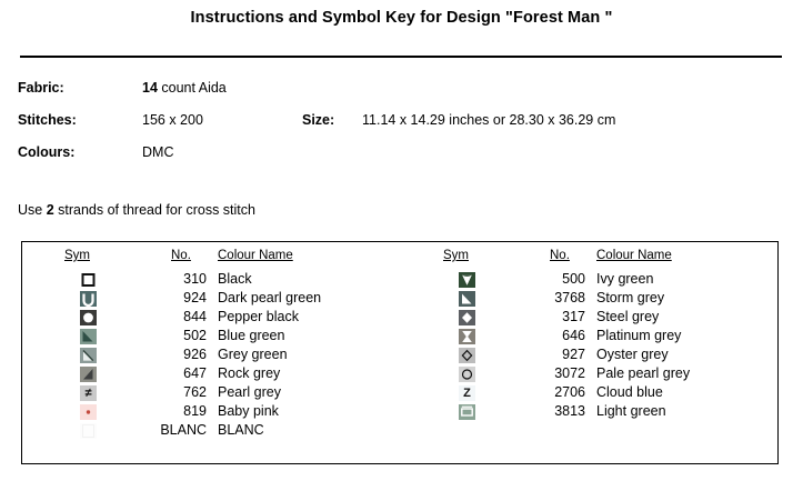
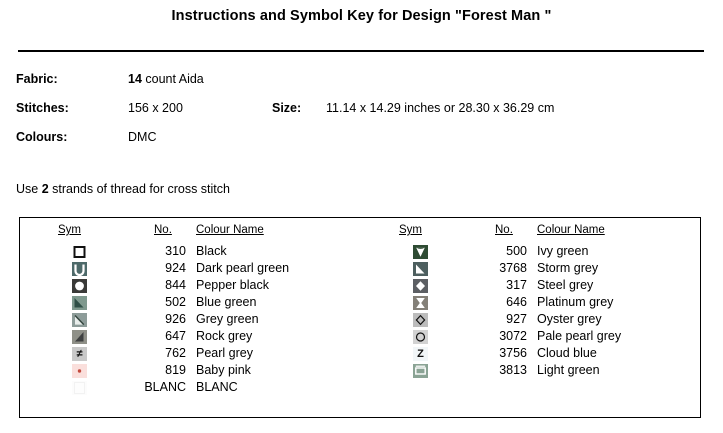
  Instructions and Symbol Key for Design "Forest Man "
  Fabric:
  14 count Aida
  Stitches:
  156 x 200
  Size:
  11.14 x 14.29 inches or 28.30 x 36.29 cm
  Colours:
  DMC
  Use 2 strands of thread for cross stitch
  Sym
  No.
  Colour Name
  310
  Black
  924
  Dark pearl green
  844
  Pepper black
  502
  Blue green
  926
  Grey green
  647
  Rock grey
  ≠
  762
  Pearl grey
  819
  Baby pink
  BLANC
  BLANC
  Sym
  No.
  Colour Name
  500
  Ivy green
  3768
  Storm grey
  317
  Steel grey
  646
  Platinum grey
  927
  Oyster grey
  3072
  Pale pearl grey
  Z
- 2706
+ 3756
  Cloud blue
  3813
  Light green
